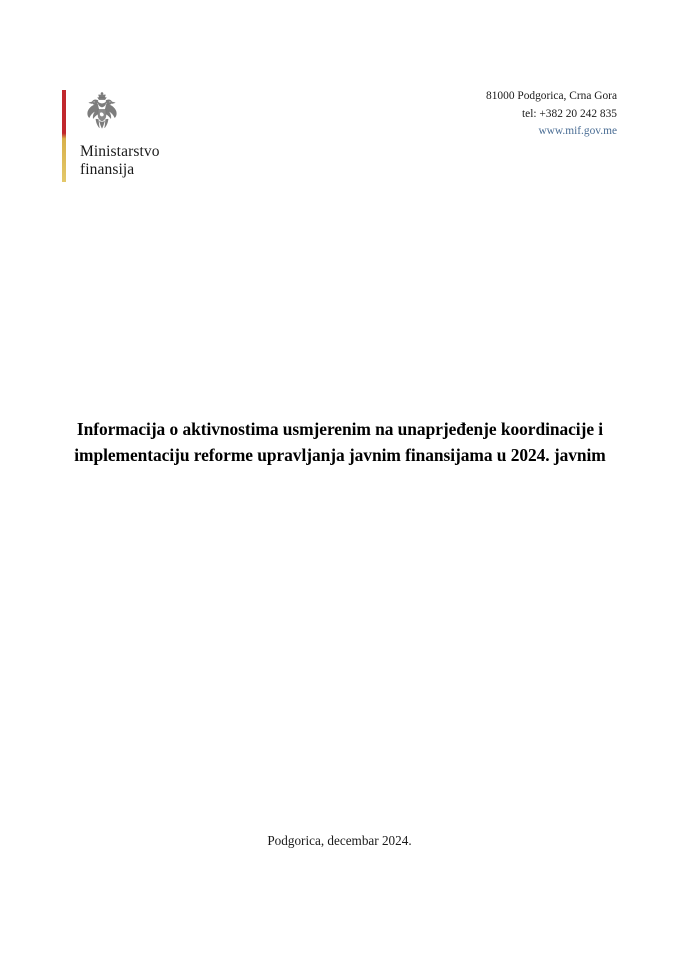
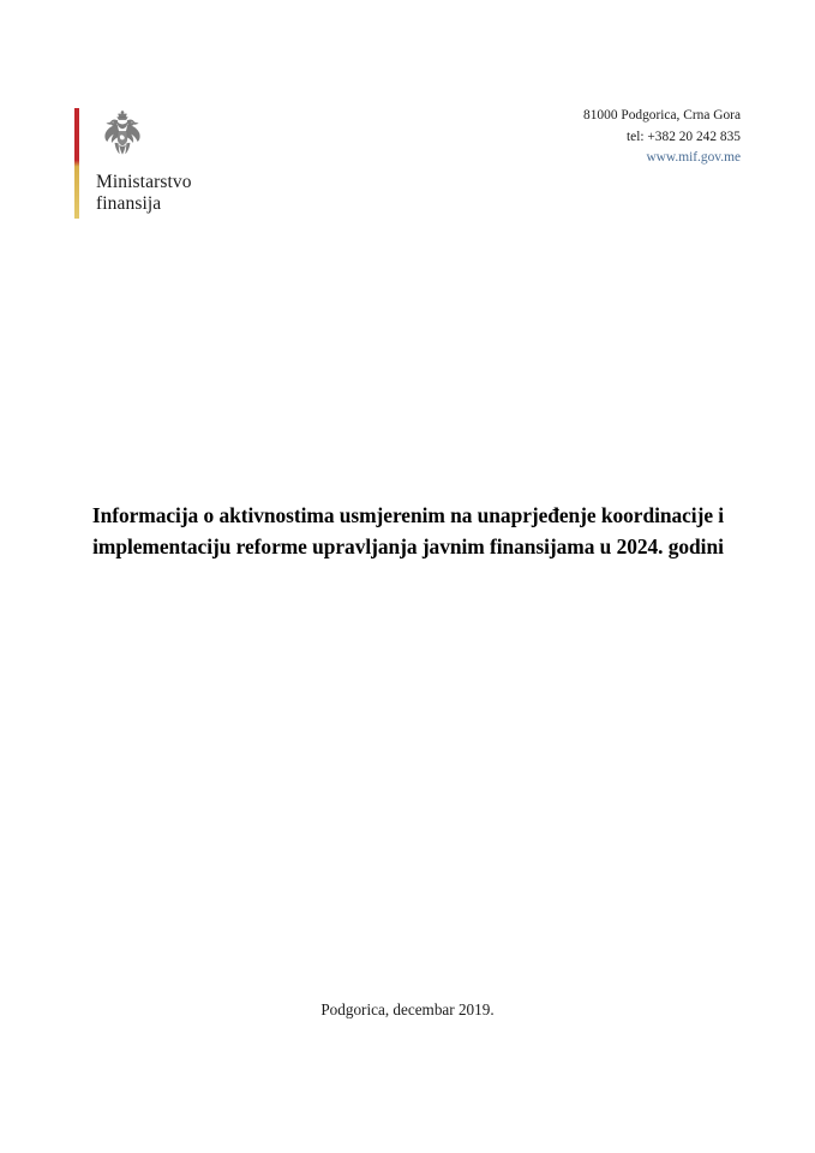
  Ministarstvo
  finansija
  81000 Podgorica, Crna Gora
  tel: +382 20 242 835
  www.mif.gov.me
- Informacija o aktivnostima usmjerenim na unaprjeđenje koordinacije i implementaciju reforme upravljanja javnim finansijama u 2024. javnim
+ Informacija o aktivnostima usmjerenim na unaprjeđenje koordinacije i implementaciju reforme upravljanja javnim finansijama u 2024. godini
- Podgorica, decembar 2024.
+ Podgorica, decembar 2019.
